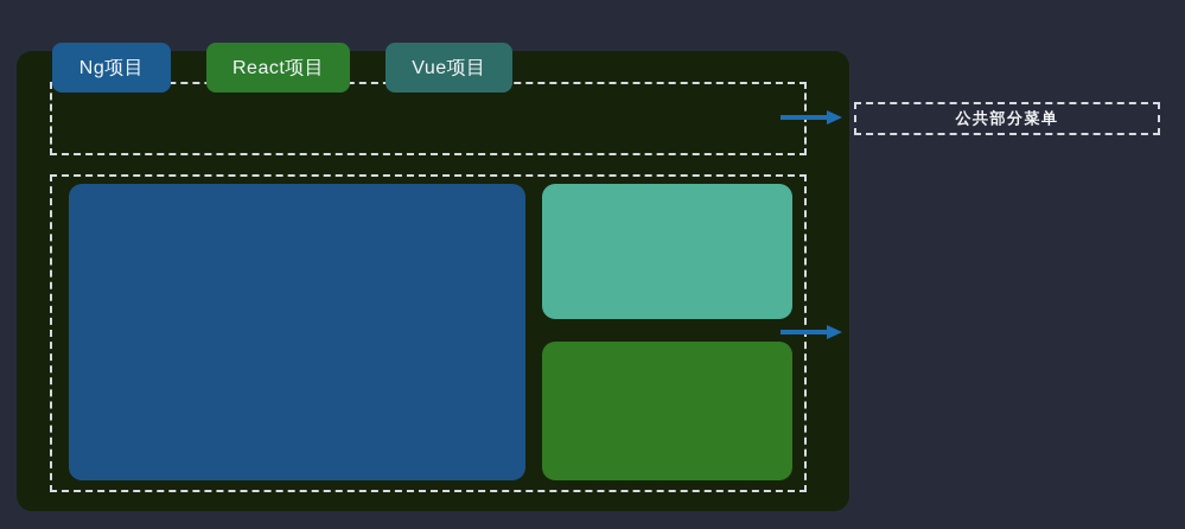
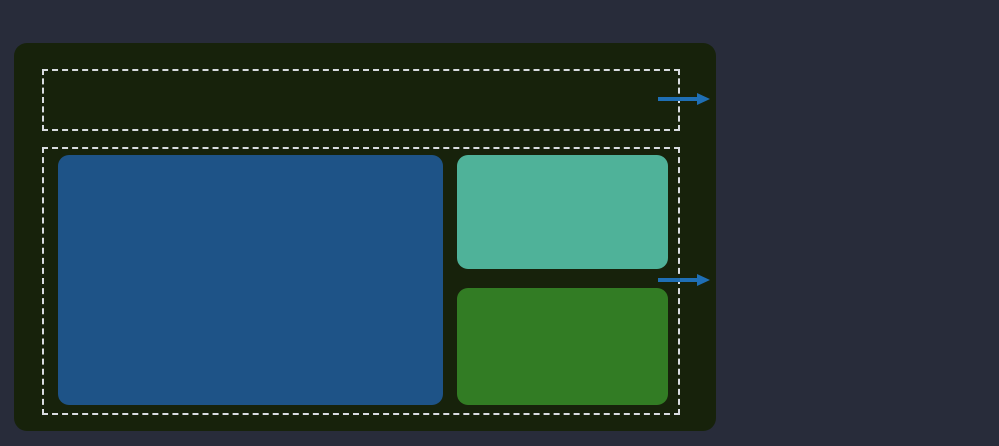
- Ng项目
- React项目
- Vue项目
- 公共部分菜单
